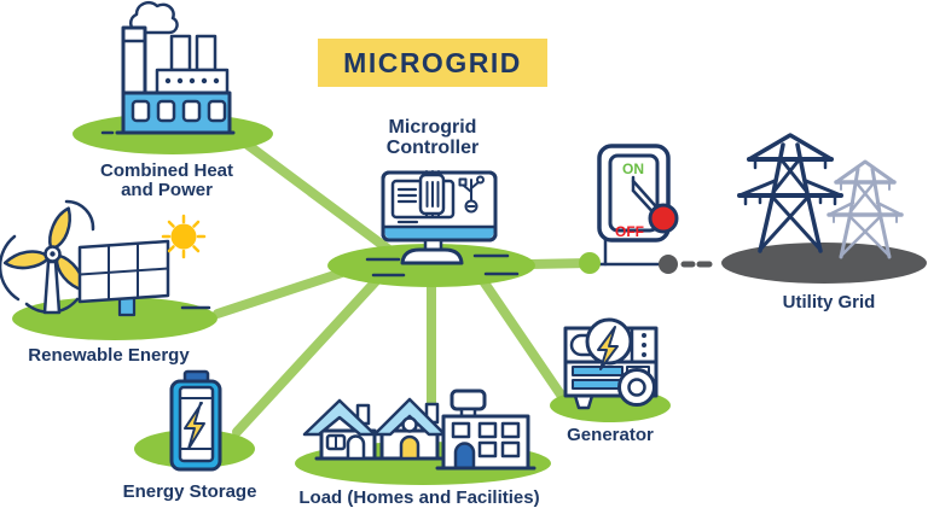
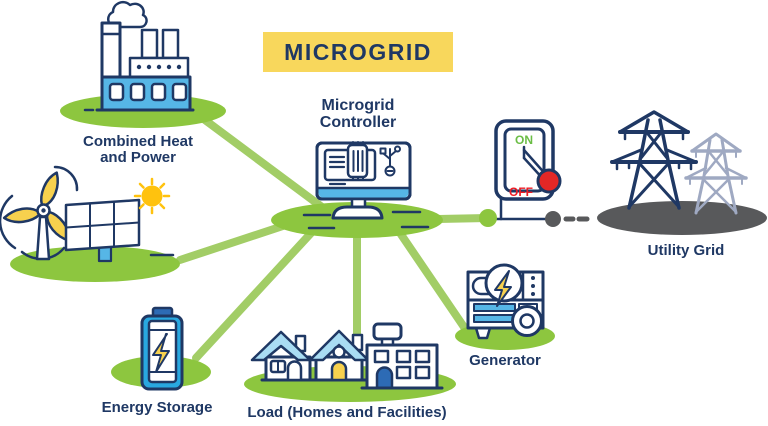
  MICROGRID
  ON
  OFF
  Microgrid
  Controller
  Combined Heat
  and Power
- Renewable Energy
  Energy Storage
  Load (Homes and Facilities)
  Generator
  Utility Grid
